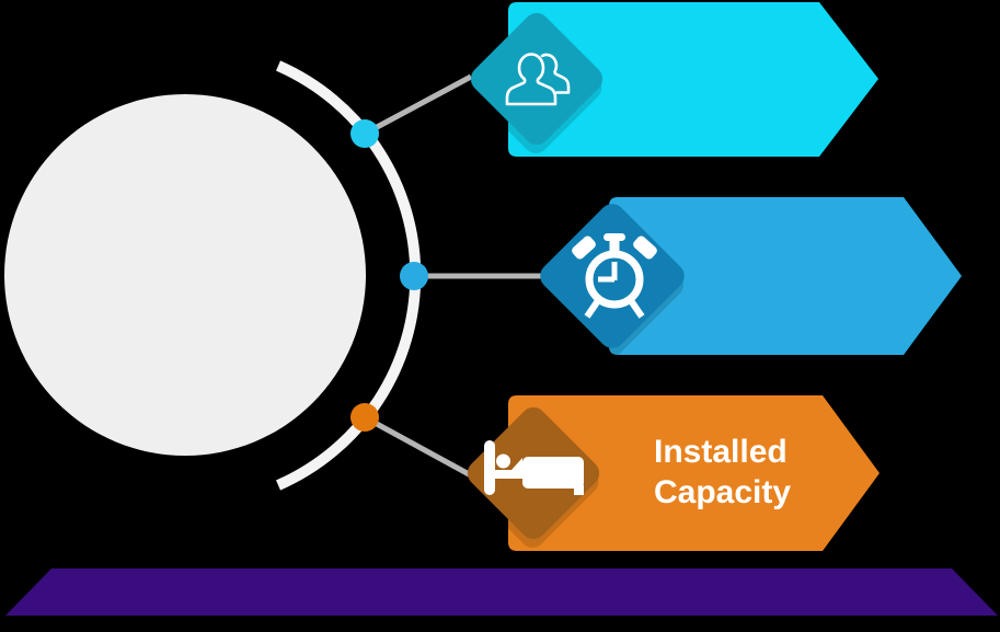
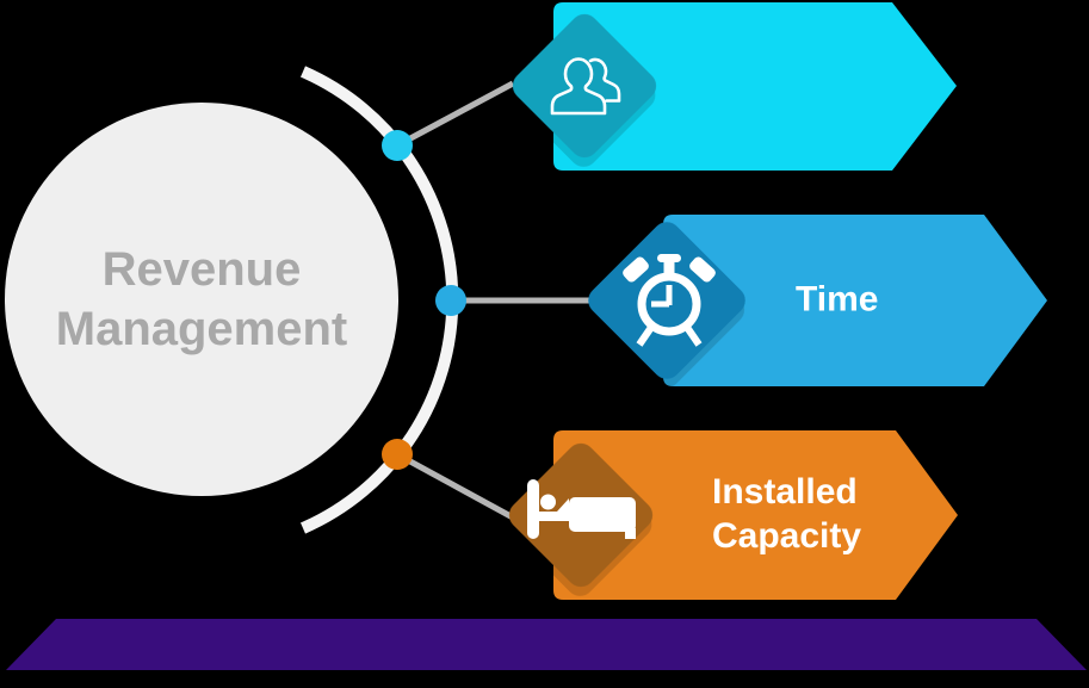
+ Revenue
+ Management
+ Time
  Installed
  Capacity
